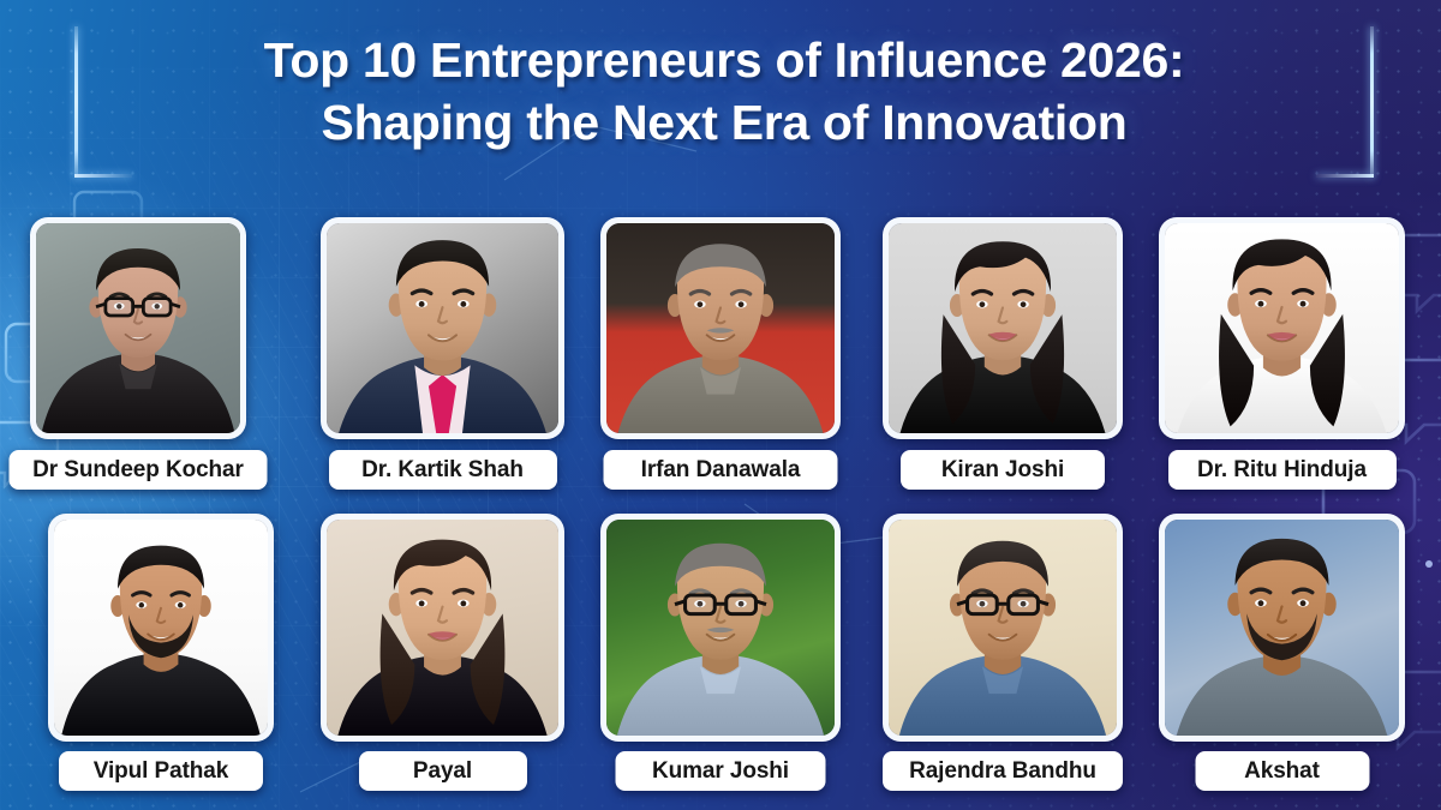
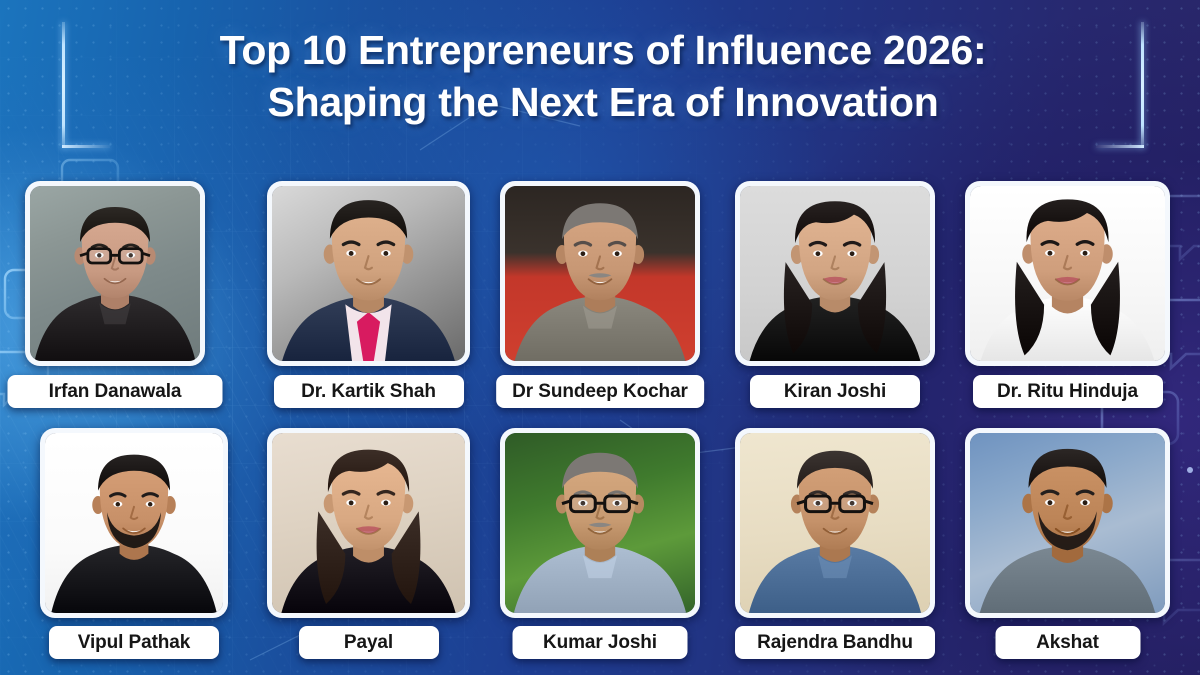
  Top 10 Entrepreneurs of Influence 2026:
  Shaping the Next Era of Innovation
- Dr Sundeep Kochar
+ Irfan Danawala
  Dr. Kartik Shah
- Irfan Danawala
+ Dr Sundeep Kochar
  Kiran Joshi
  Dr. Ritu Hinduja
  Vipul Pathak
  Payal
  Kumar Joshi
  Rajendra Bandhu
  Akshat
